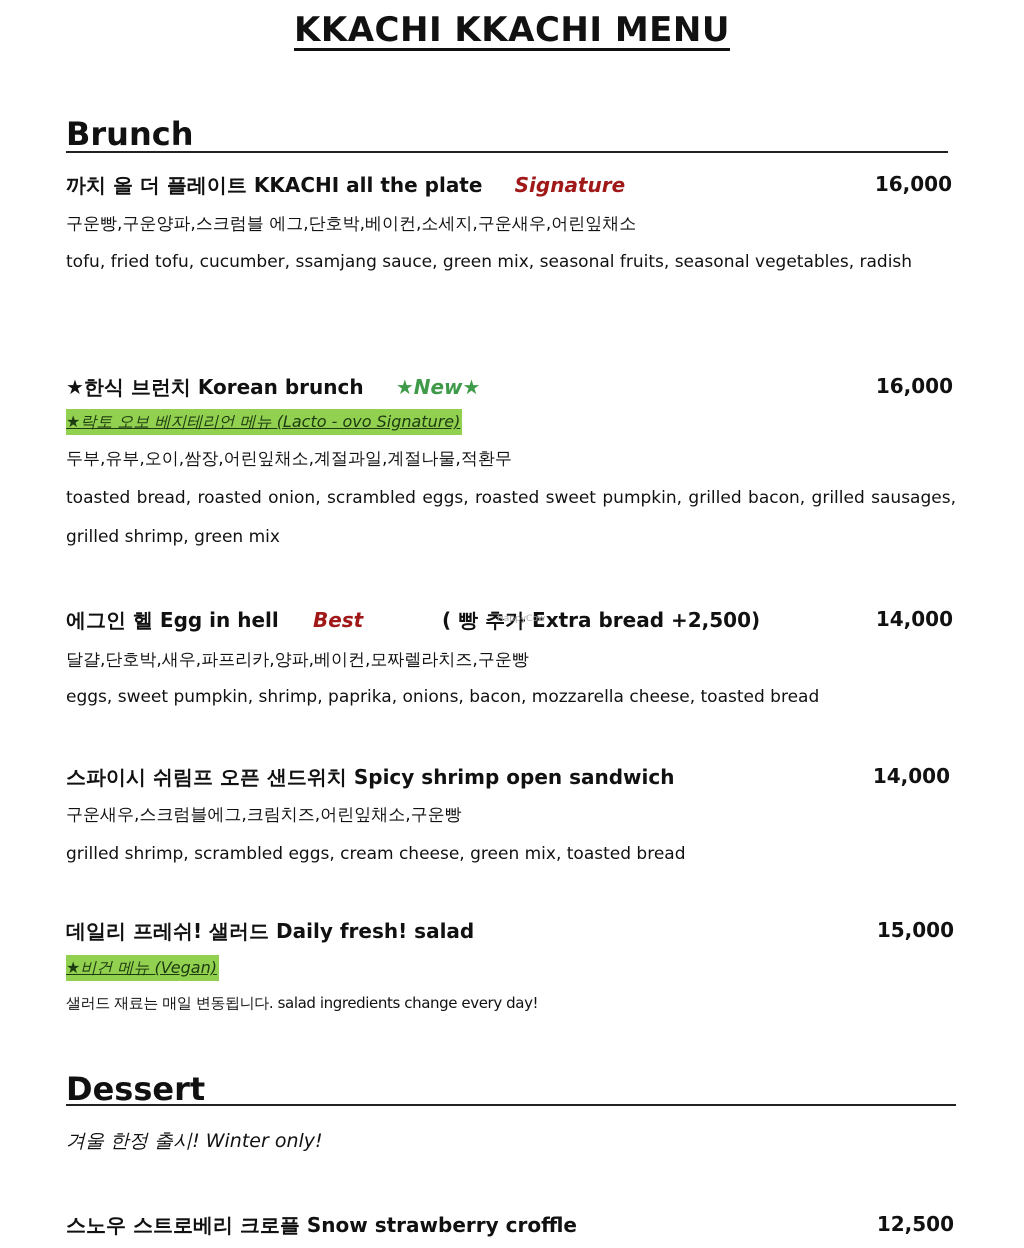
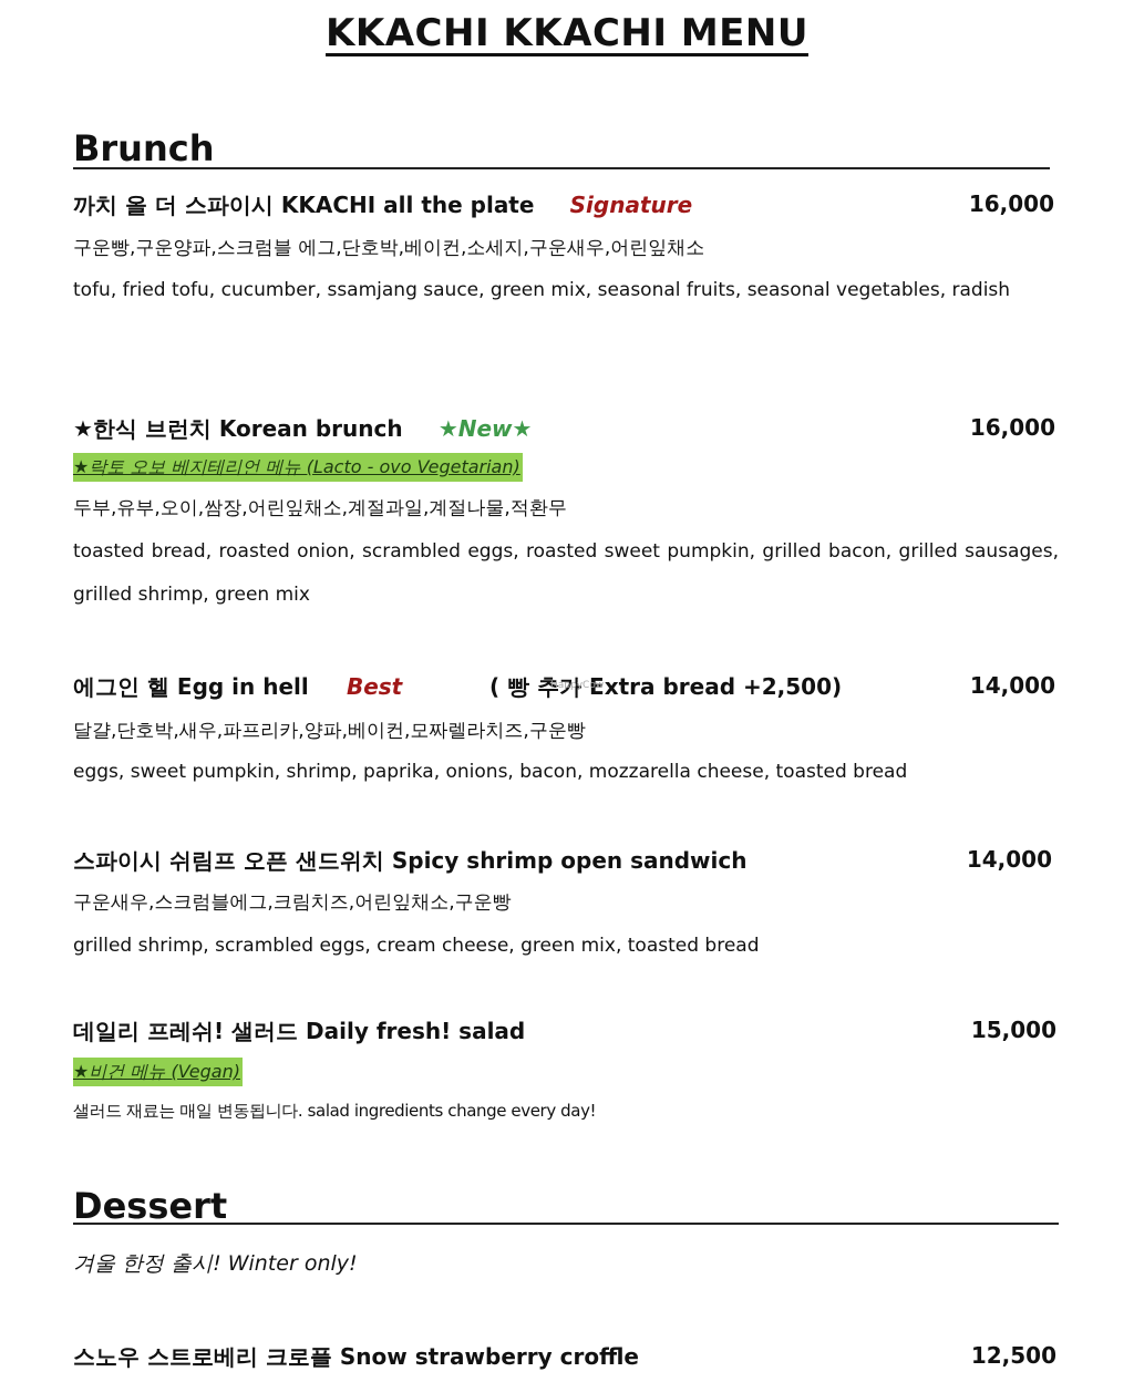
  KKACHI KKACHI MENU
  Brunch
- 까치 올 더 플레이트 KKACHI all the plate Signature
+ 까치 올 더 스파이시 KKACHI all the plate Signature
  16,000
  구운빵,구운양파,스크럼블 에그,단호박,베이컨,소세지,구운새우,어린잎채소
  tofu, fried tofu, cucumber, ssamjang sauce, green mix, seasonal fruits, seasonal vegetables, radish
  ★한식 브런치 Korean brunch ★New★
  16,000
- ★락토 오보 베지테리언 메뉴 (Lacto - ovo Signature)
+ ★락토 오보 베지테리언 메뉴 (Lacto - ovo Vegetarian)
  두부,유부,오이,쌈장,어린잎채소,계절과일,계절나물,적환무
  toasted bread, roasted onion, scrambled eggs, roasted sweet pumpkin, grilled bacon, grilled sausages, grilled shrimp, green mix
  에그인 헬 Egg in hell Best
  ( 빵 추가 Extra bread +2,500)
  HappyCow
  14,000
  달걀,단호박,새우,파프리카,양파,베이컨,모짜렐라치즈,구운빵
  eggs, sweet pumpkin, shrimp, paprika, onions, bacon, mozzarella cheese, toasted bread
  스파이시 쉬림프 오픈 샌드위치 Spicy shrimp open sandwich
  14,000
  구운새우,스크럼블에그,크림치즈,어린잎채소,구운빵
  grilled shrimp, scrambled eggs, cream cheese, green mix, toasted bread
  데일리 프레쉬! 샐러드 Daily fresh! salad
  15,000
  ★비건 메뉴 (Vegan)
  샐러드 재료는 매일 변동됩니다. salad ingredients change every day!
  Dessert
  겨울 한정 출시! Winter only!
  스노우 스트로베리 크로플 Snow strawberry croffle
  12,500
